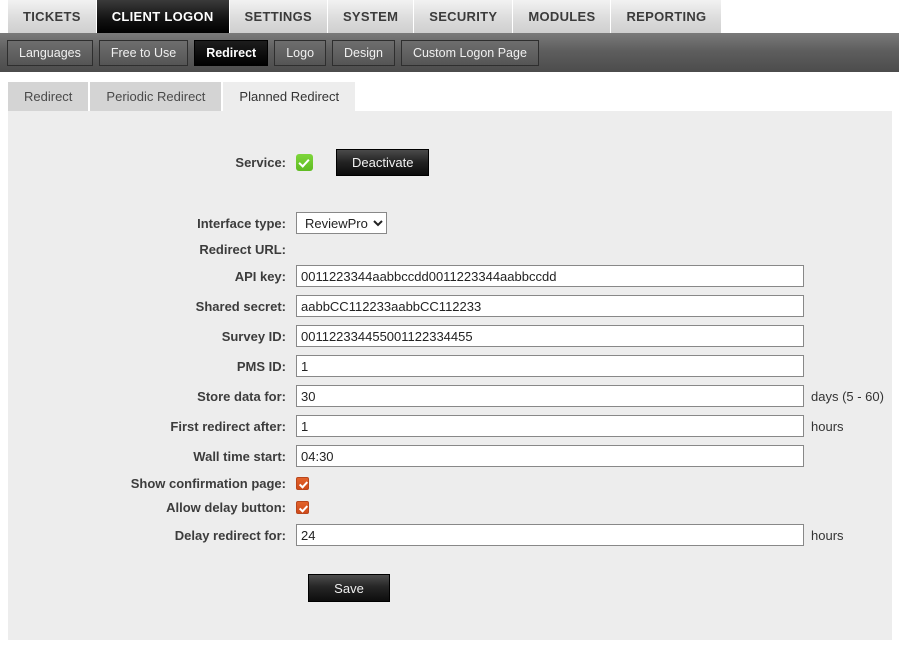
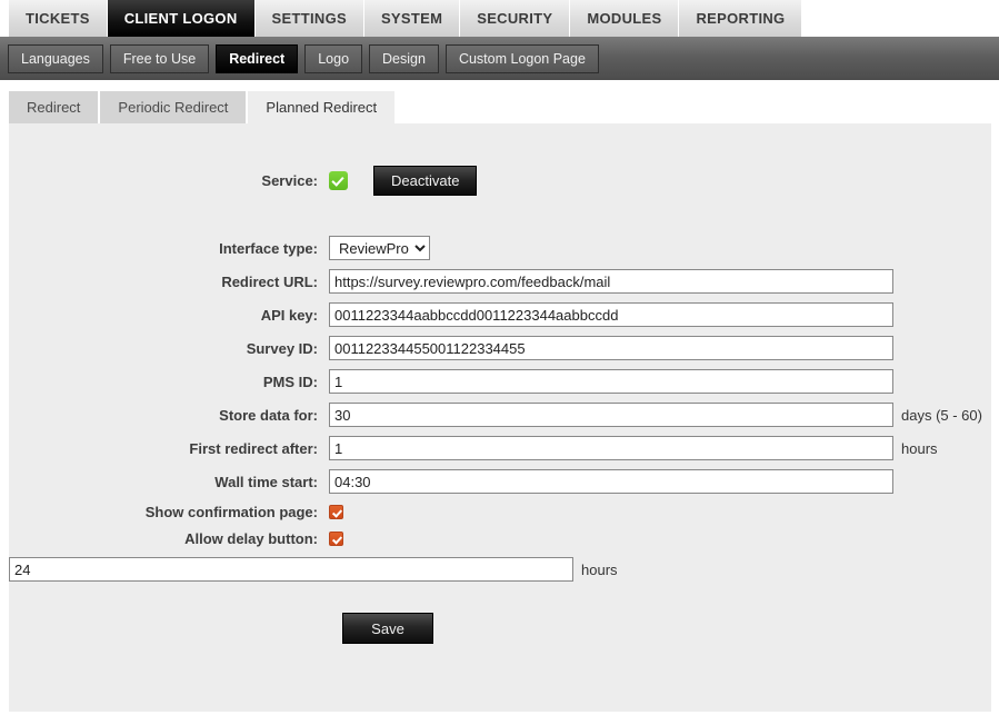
  TICKETS
  CLIENT LOGON
  SETTINGS
  SYSTEM
  SECURITY
  MODULES
  REPORTING
  Languages
  Free to Use
  Redirect
  Logo
  Design
  Custom Logon Page
  Redirect
  Periodic Redirect
  Planned Redirect
  Service:
  Deactivate
  Interface type:
  ReviewPro
  Redirect URL:
+ https://survey.reviewpro.com/feedback/mail
  API key:
  0011223344aabbccdd0011223344aabbccdd
- Shared secret:
- aabbCC112233aabbCC112233
  Survey ID:
  001122334455001122334455
  PMS ID:
  1
  Store data for:
  30
  days (5 - 60)
  First redirect after:
  1
  hours
  Wall time start:
  04:30
  Show confirmation page:
  Allow delay button:
- Delay redirect for:
  24
  hours
  Save
